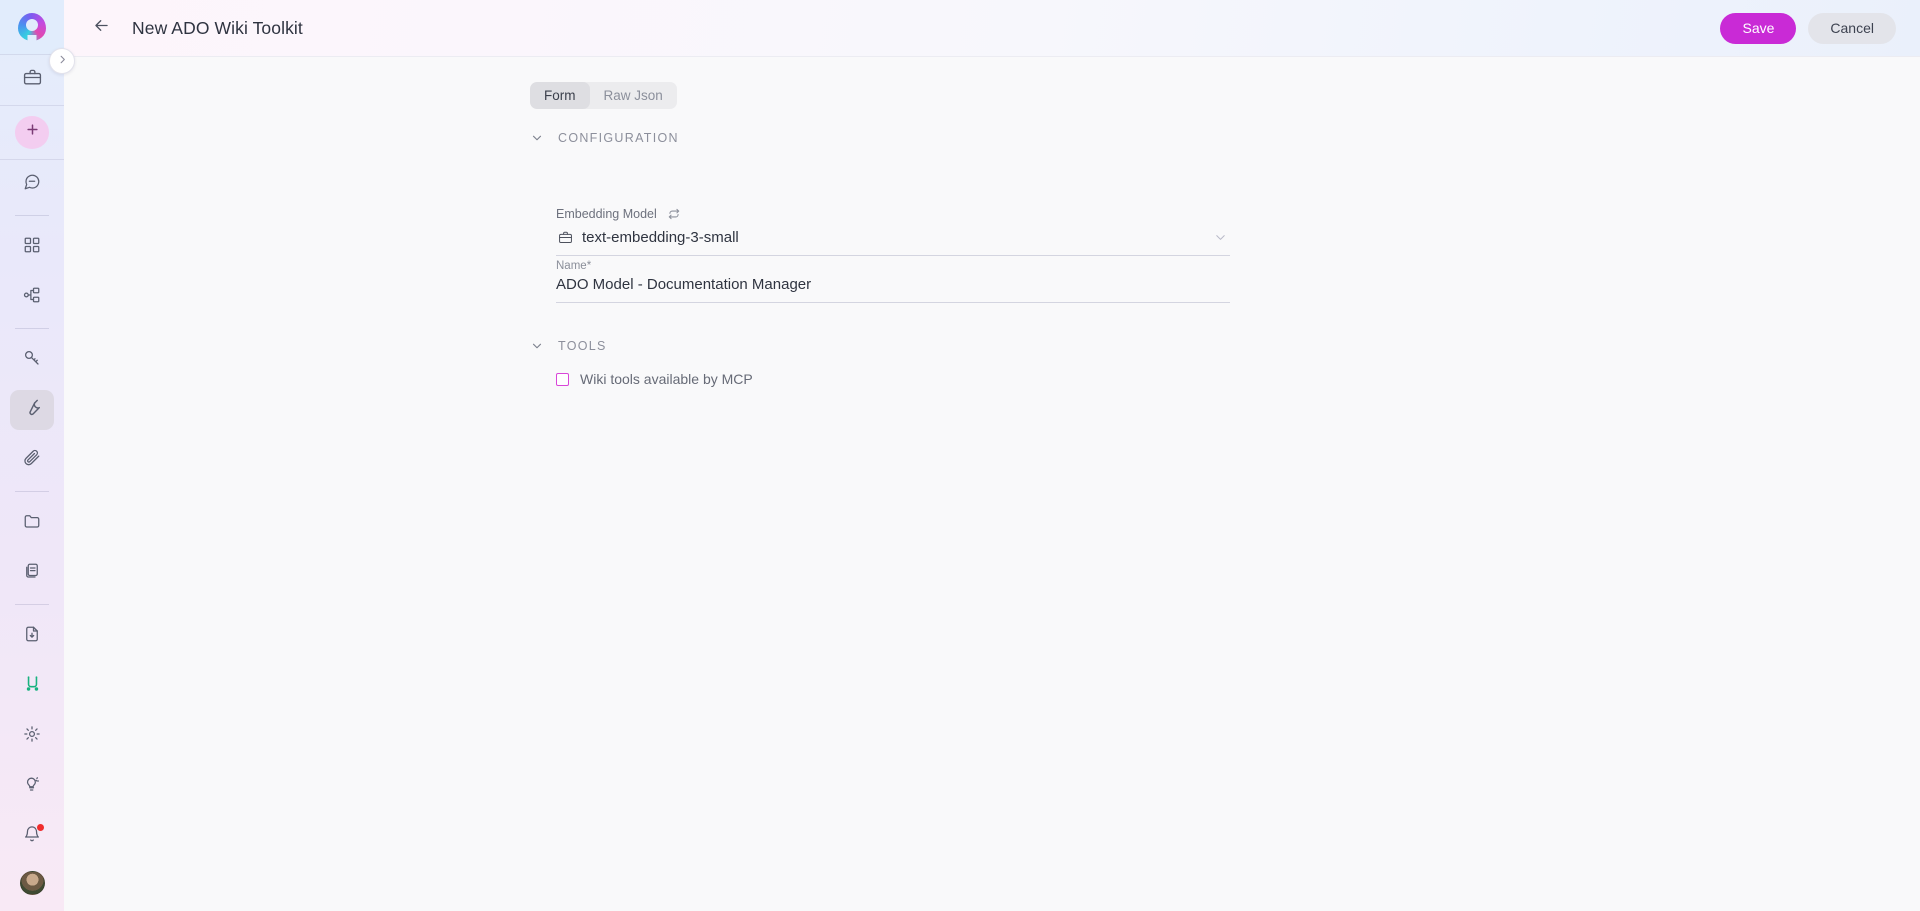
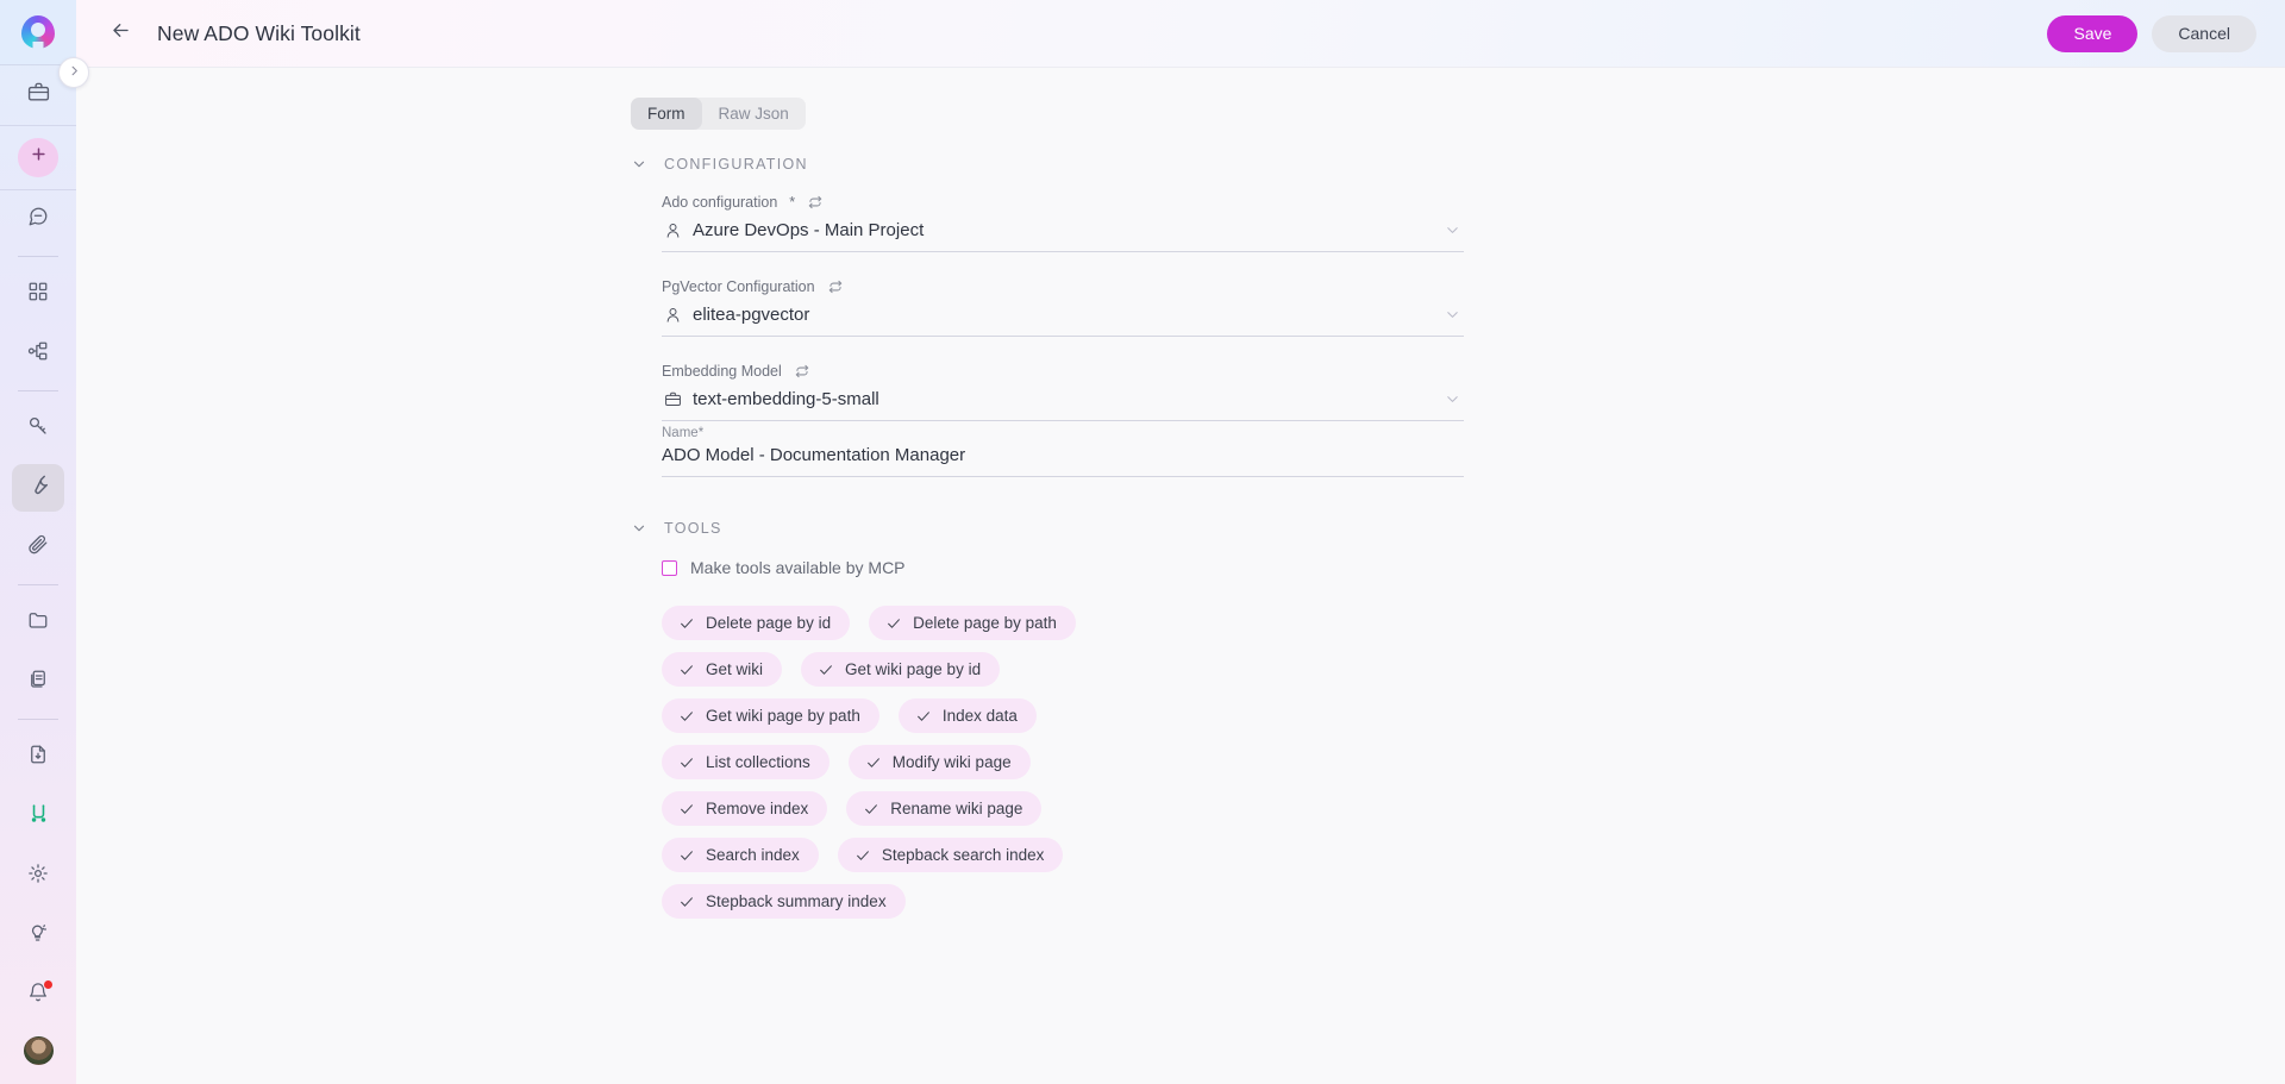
  New ADO Wiki Toolkit
  Save
  Cancel
  Form
  Raw Json
  CONFIGURATION
+ Ado configuration
+ *
+ Azure DevOps - Main Project
+ PgVector Configuration
+ elitea-pgvector
  Embedding Model
- text-embedding-3-small
+ text-embedding-5-small
  Name*
  ADO Model - Documentation Manager
  TOOLS
- Wiki tools available by MCP
+ Make tools available by MCP
+ Delete page by id
+ Delete page by path
+ Get wiki
+ Get wiki page by id
+ Get wiki page by path
+ Index data
+ List collections
+ Modify wiki page
+ Remove index
+ Rename wiki page
+ Search index
+ Stepback search index
+ Stepback summary index
